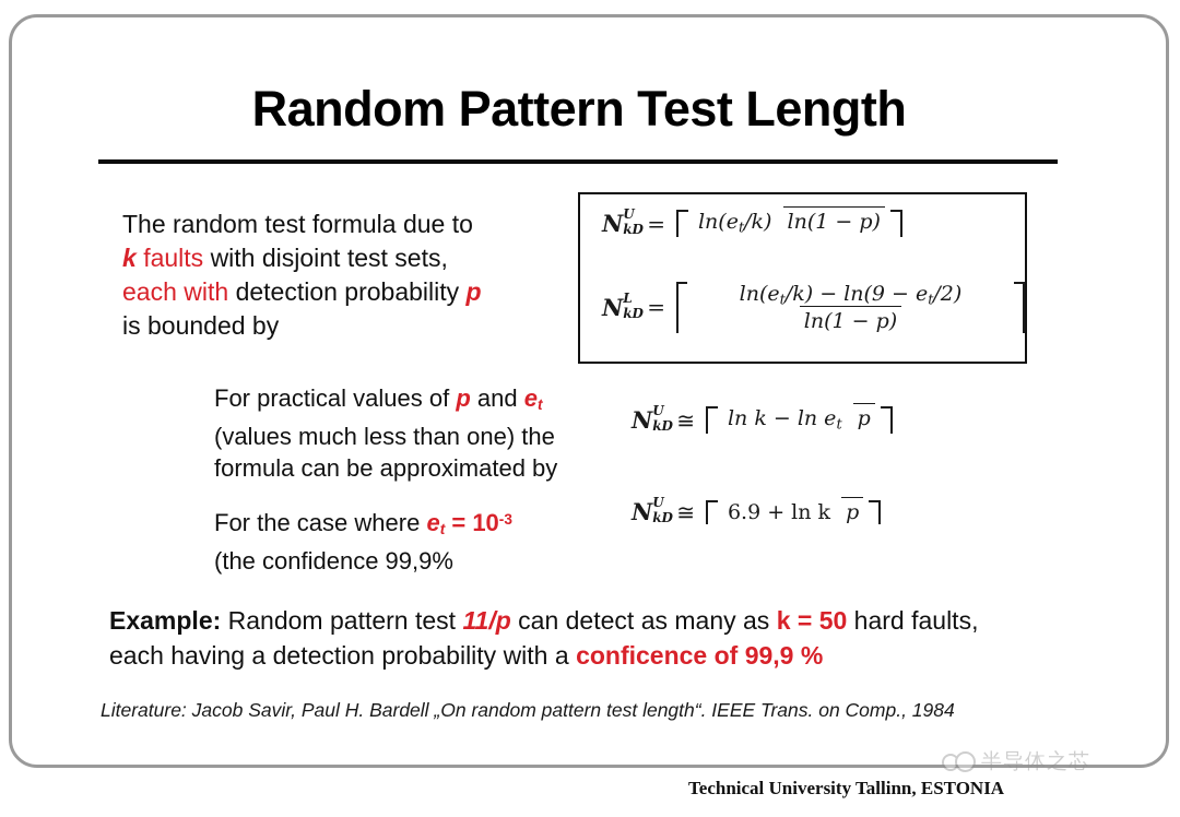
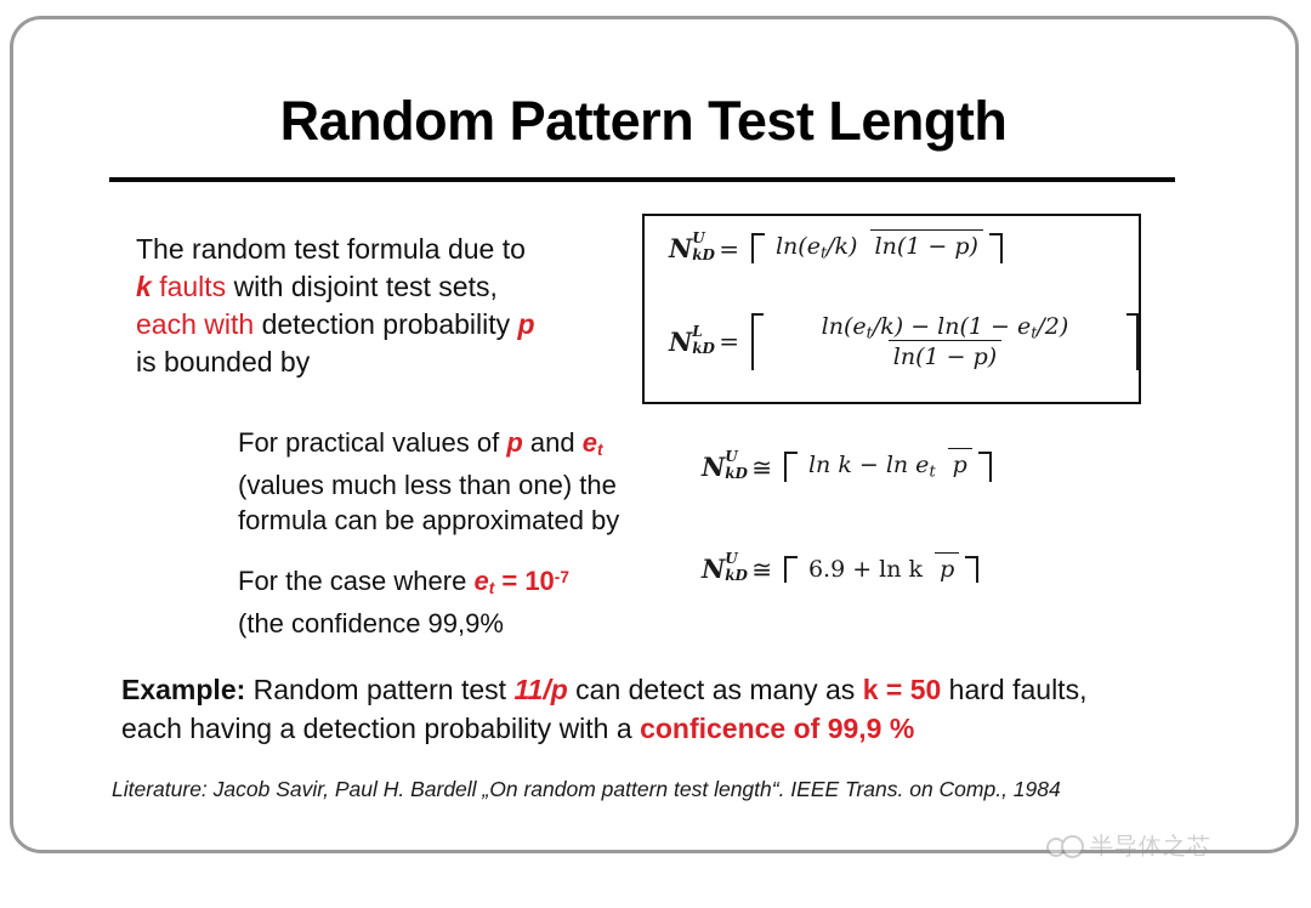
  Random Pattern Test Length
  The random test formula due to
  k faults with disjoint test sets,
  each with detection probability p
  is bounded by
  N
  U
  kD
  =
  ln(et/k) ln(1 − p)
  N
  L
  kD
  =
- ln(et/k) − ln(9 − et/2) ln(1 − p)
+ ln(et/k) − ln(1 − et/2) ln(1 − p)
  For practical values of p and et
  (values much less than one) the
  formula can be approximated by
  N
  U
  kD
  ≅
  ln k − ln et p
- For the case where et = 10-3
+ For the case where et = 10-7
  (the confidence 99,9%
  N
  U
  kD
  ≅
  6.9 + ln k p
  Example: Random pattern test 11/p can detect as many as k = 50 hard faults,
  each having a detection probability with a conficence of 99,9 %
  Literature: Jacob Savir, Paul H. Bardell „On random pattern test length“. IEEE Trans. on Comp., 1984
- Technical University Tallinn, ESTONIA
  半导体之芯
